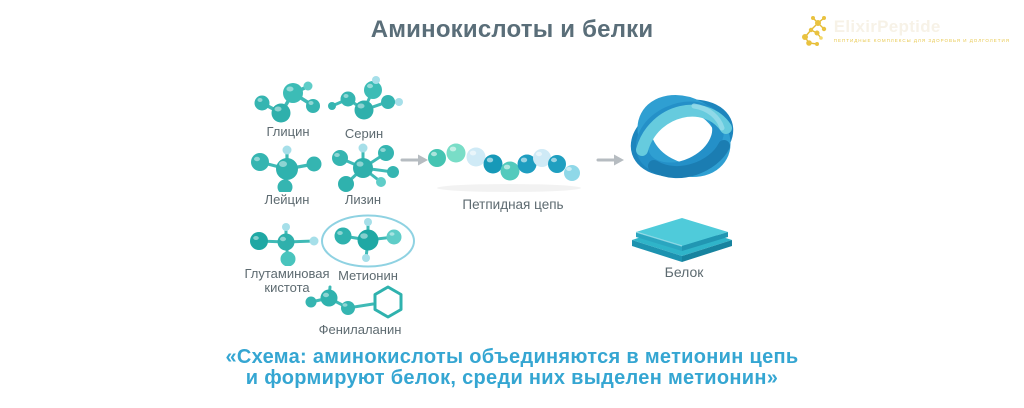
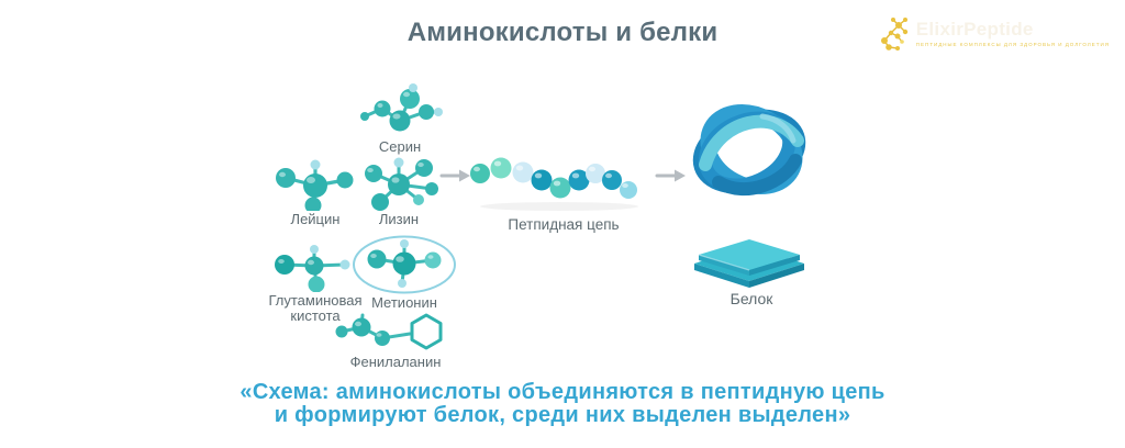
  Аминокислоты и белки
  ElixirPeptide
- Глицин
  Серин
  Лейцин
  Лизин
  Глутаминовая
  кистота
  Метионин
  Фенилаланин
  Петпидная цепь
  Белок
- «Схема: аминокислоты объединяются в метионин цепь
+ «Схема: аминокислоты объединяются в пептидную цепь
- и формируют белок, среди них выделен метионин»
+ и формируют белок, среди них выделен выделен»
